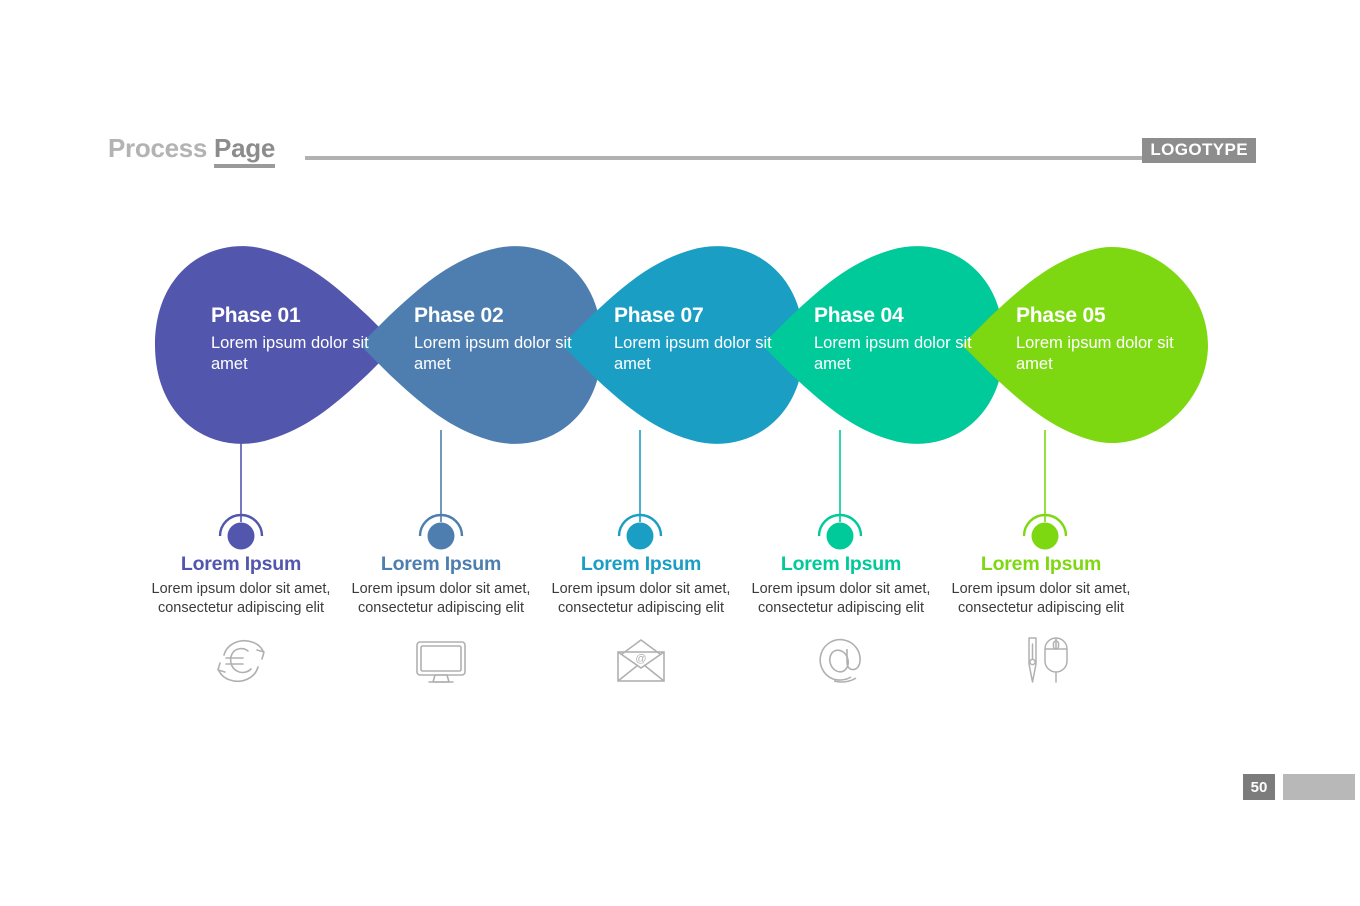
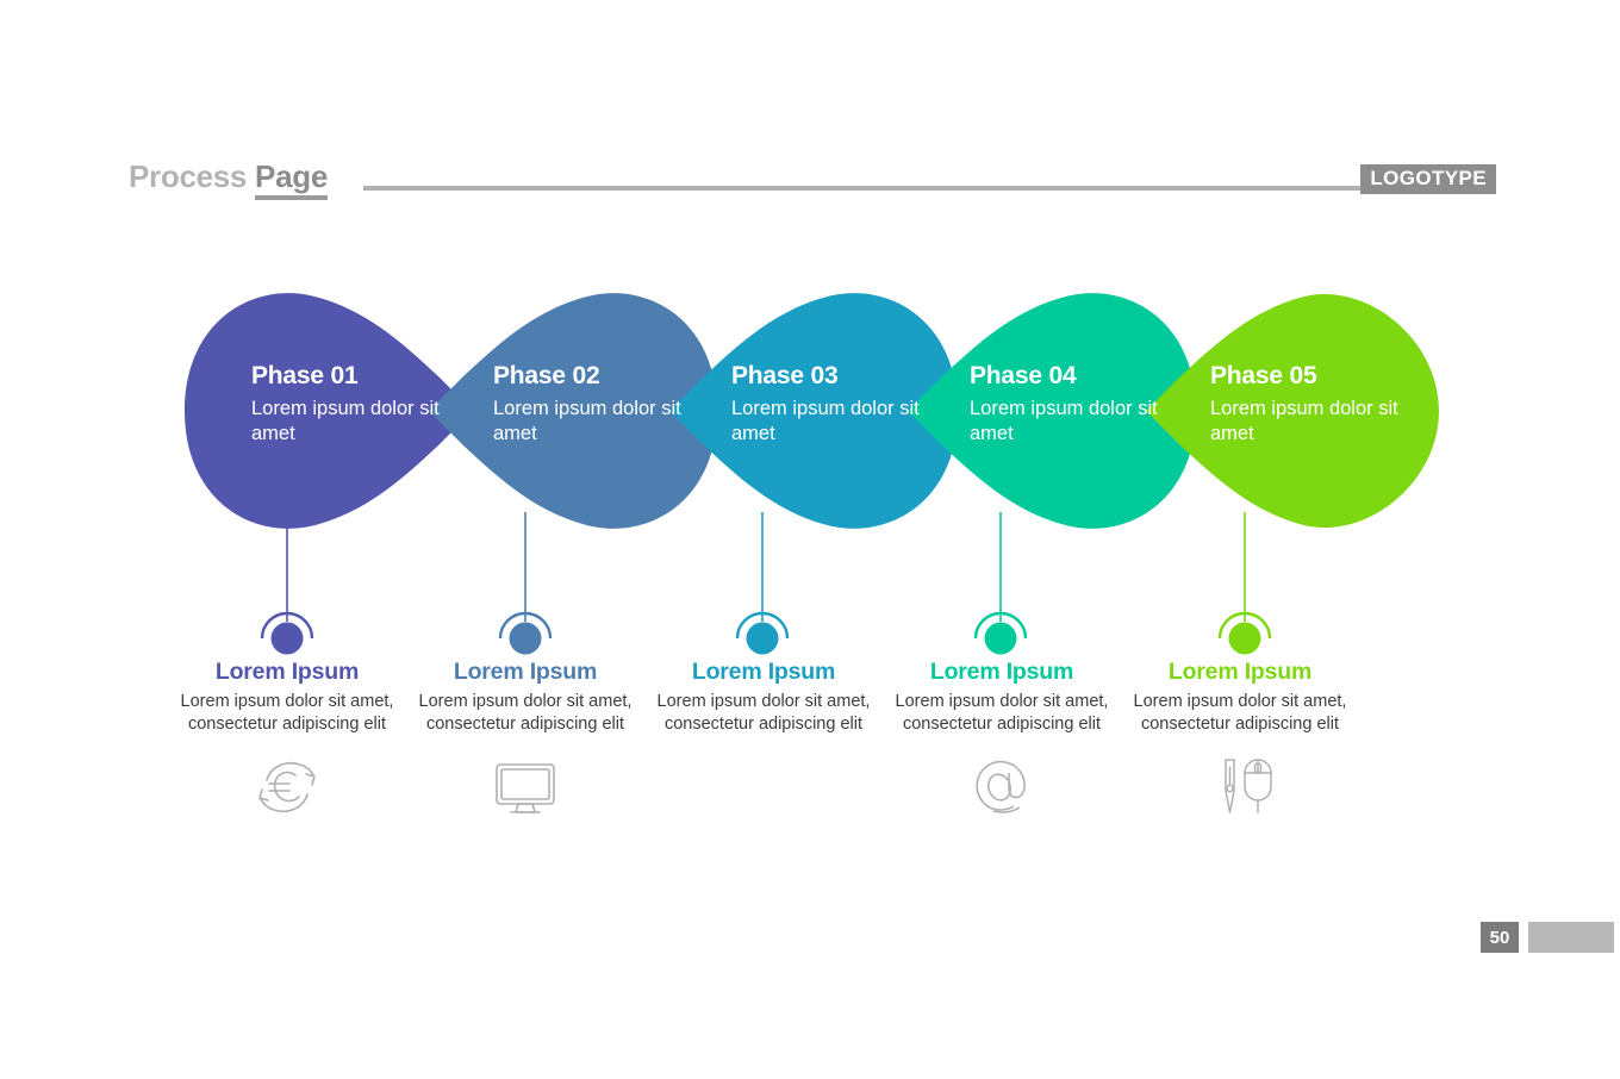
  Process Page
  LOGOTYPE
  Phase 01
  Lorem ipsum dolor sit amet
  Phase 02
  Lorem ipsum dolor sit amet
- Phase 07
+ Phase 03
  Lorem ipsum dolor sit amet
  Phase 04
  Lorem ipsum dolor sit amet
  Phase 05
  Lorem ipsum dolor sit amet
  Lorem Ipsum
  Lorem ipsum dolor sit amet, consectetur adipiscing elit
  Lorem Ipsum
  Lorem ipsum dolor sit amet, consectetur adipiscing elit
  Lorem Ipsum
  Lorem ipsum dolor sit amet, consectetur adipiscing elit
- @
  Lorem Ipsum
  Lorem ipsum dolor sit amet, consectetur adipiscing elit
  Lorem Ipsum
  Lorem ipsum dolor sit amet, consectetur adipiscing elit
  50
